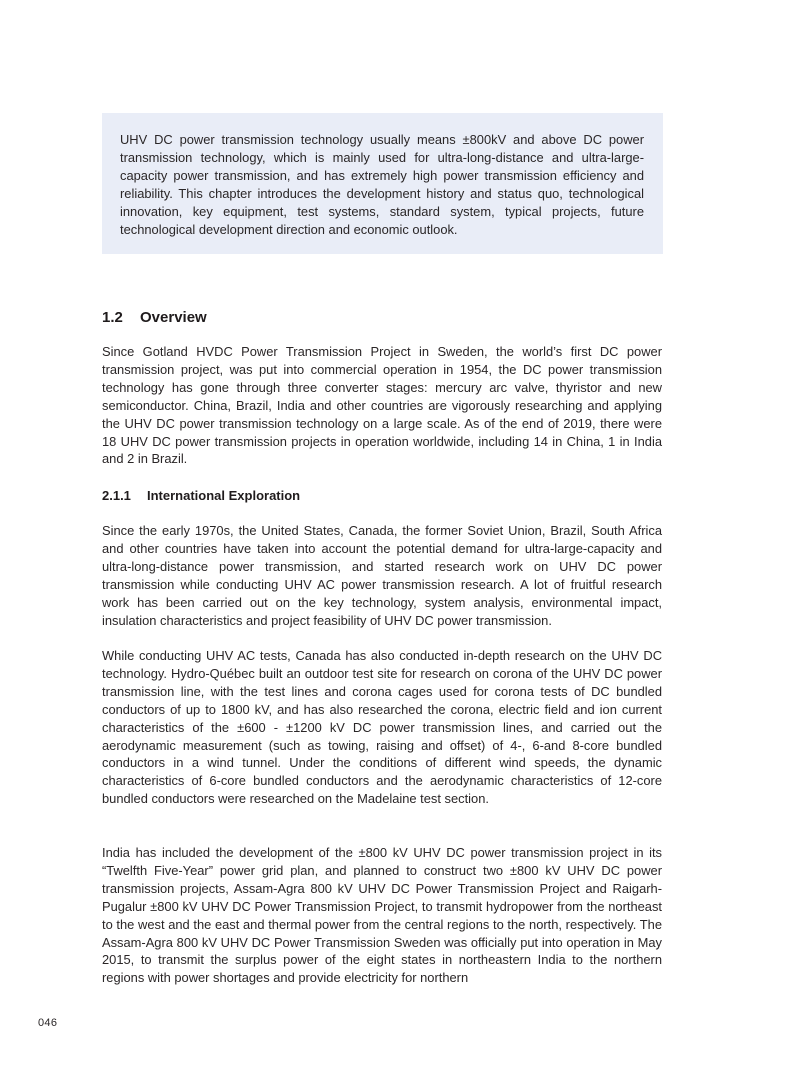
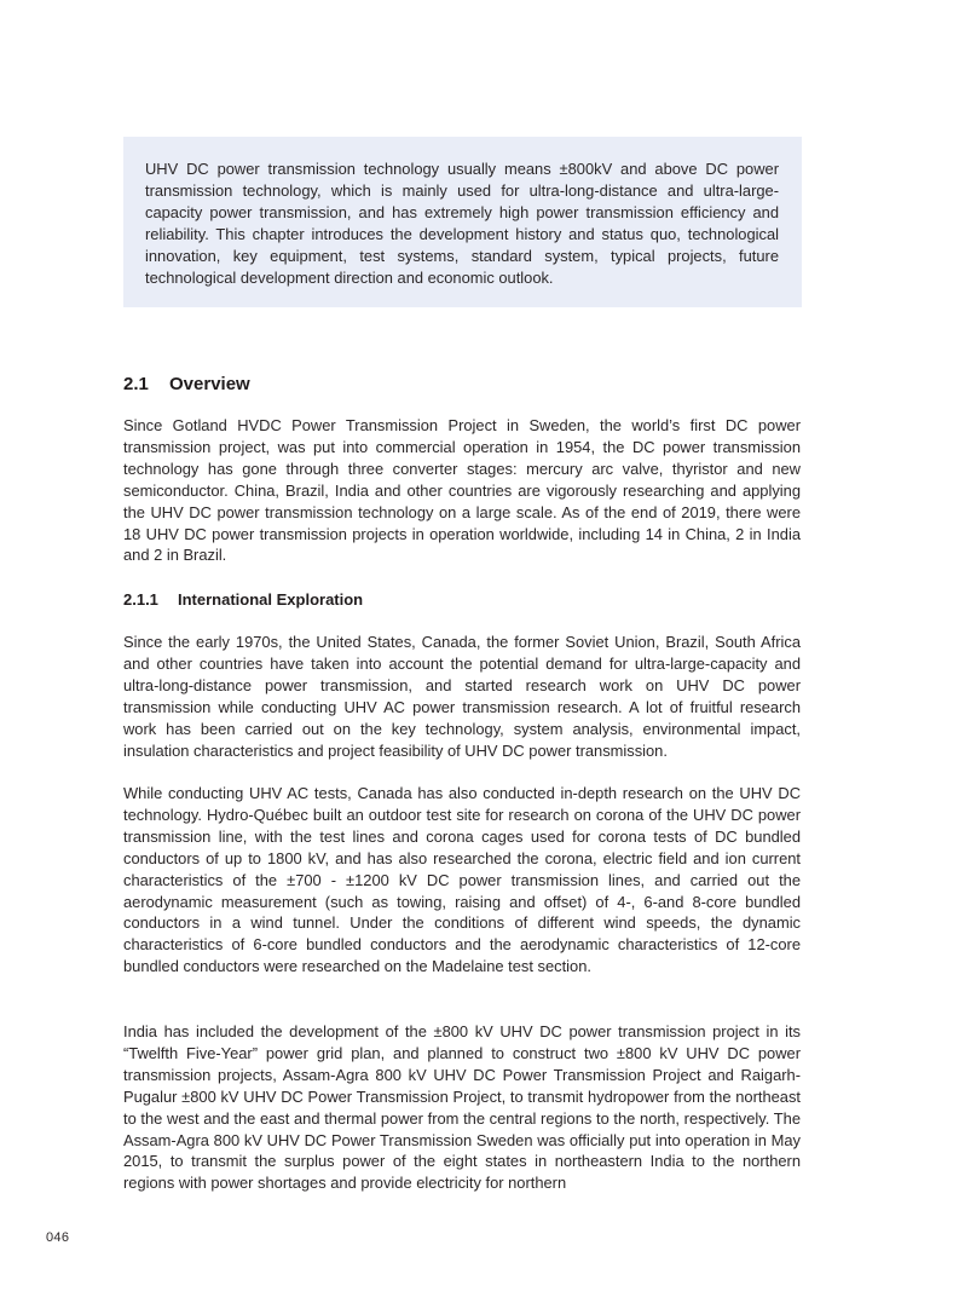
  UHV DC power transmission technology usually means ±800kV and above DC power transmission technology, which is mainly used for ultra-long-distance and ultra-large-capacity power transmission, and has extremely high power transmission efficiency and reliability. This chapter introduces the development history and status quo, technological innovation, key equipment, test systems, standard system, typical projects, future technological development direction and economic outlook.
- 1.2 Overview
+ 2.1 Overview
- Since Gotland HVDC Power Transmission Project in Sweden, the world’s first DC power transmission project, was put into commercial operation in 1954, the DC power transmission technology has gone through three converter stages: mercury arc valve, thyristor and new semiconductor. China, Brazil, India and other countries are vigorously researching and applying the UHV DC power transmission technology on a large scale. As of the end of 2019, there were 18 UHV DC power transmission projects in operation worldwide, including 14 in China, 1 in India and 2 in Brazil.
+ Since Gotland HVDC Power Transmission Project in Sweden, the world’s first DC power transmission project, was put into commercial operation in 1954, the DC power transmission technology has gone through three converter stages: mercury arc valve, thyristor and new semiconductor. China, Brazil, India and other countries are vigorously researching and applying the UHV DC power transmission technology on a large scale. As of the end of 2019, there were 18 UHV DC power transmission projects in operation worldwide, including 14 in China, 2 in India and 2 in Brazil.
  2.1.1 International Exploration
  Since the early 1970s, the United States, Canada, the former Soviet Union, Brazil, South Africa and other countries have taken into account the potential demand for ultra-large-capacity and ultra-long-distance power transmission, and started research work on UHV DC power transmission while conducting UHV AC power transmission research. A lot of fruitful research work has been carried out on the key technology, system analysis, environmental impact, insulation characteristics and project feasibility of UHV DC power transmission.
- While conducting UHV AC tests, Canada has also conducted in-depth research on the UHV DC technology. Hydro-Québec built an outdoor test site for research on corona of the UHV DC power transmission line, with the test lines and corona cages used for corona tests of DC bundled conductors of up to 1800 kV, and has also researched the corona, electric field and ion current characteristics of the ±600 - ±1200 kV DC power transmission lines, and carried out the aerodynamic measurement (such as towing, raising and offset) of 4-, 6-and 8-core bundled conductors in a wind tunnel. Under the conditions of different wind speeds, the dynamic characteristics of 6-core bundled conductors and the aerodynamic characteristics of 12-core bundled conductors were researched on the Madelaine test section.
+ While conducting UHV AC tests, Canada has also conducted in-depth research on the UHV DC technology. Hydro-Québec built an outdoor test site for research on corona of the UHV DC power transmission line, with the test lines and corona cages used for corona tests of DC bundled conductors of up to 1800 kV, and has also researched the corona, electric field and ion current characteristics of the ±700 - ±1200 kV DC power transmission lines, and carried out the aerodynamic measurement (such as towing, raising and offset) of 4-, 6-and 8-core bundled conductors in a wind tunnel. Under the conditions of different wind speeds, the dynamic characteristics of 6-core bundled conductors and the aerodynamic characteristics of 12-core bundled conductors were researched on the Madelaine test section.
  India has included the development of the ±800 kV UHV DC power transmission project in its “Twelfth Five-Year” power grid plan, and planned to construct two ±800 kV UHV DC power transmission projects, Assam-Agra 800 kV UHV DC Power Transmission Project and Raigarh-Pugalur ±800 kV UHV DC Power Transmission Project, to transmit hydropower from the northeast to the west and the east and thermal power from the central regions to the north, respectively. The Assam-Agra 800 kV UHV DC Power Transmission Sweden was officially put into operation in May 2015, to transmit the surplus power of the eight states in northeastern India to the northern regions with power shortages and provide electricity for northern
  046
